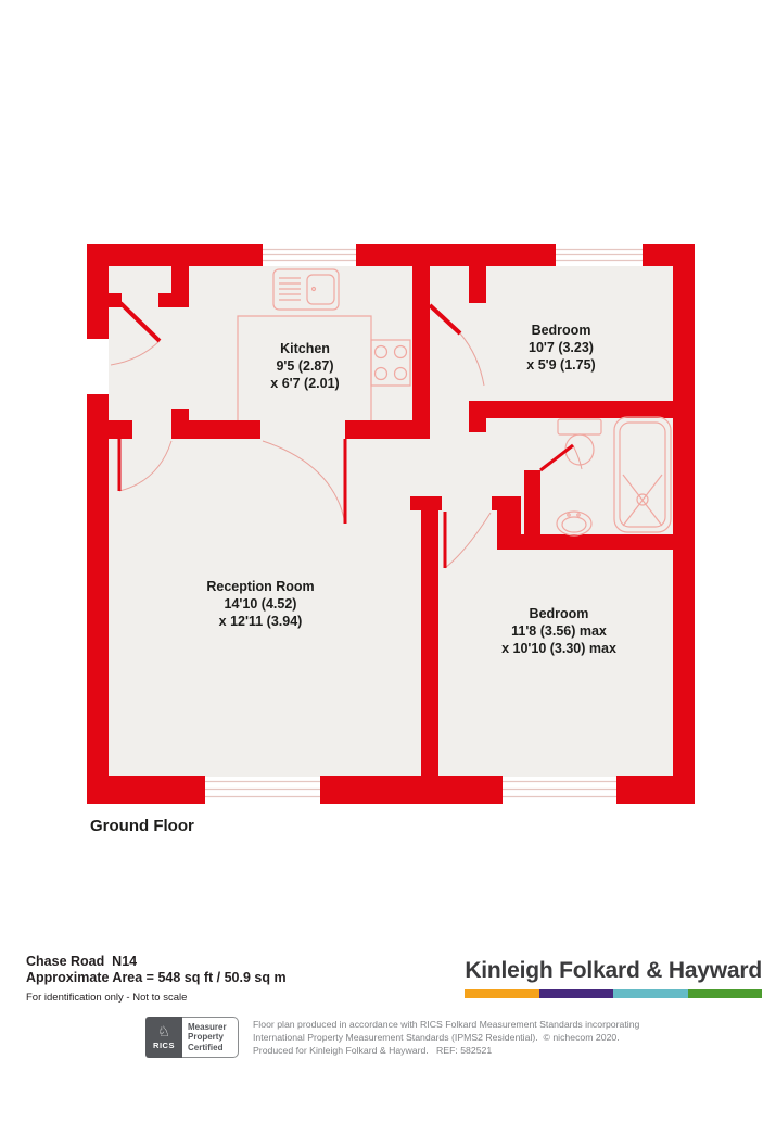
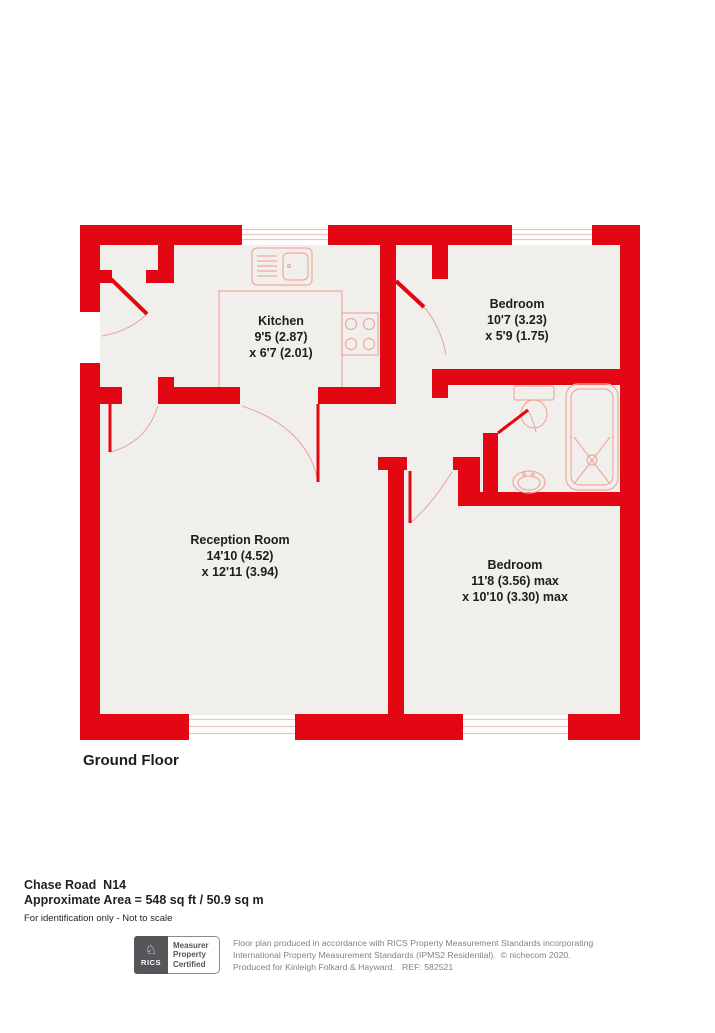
  Kitchen
  9'5 (2.87)
  x 6'7 (2.01)
  Bedroom
  10'7 (3.23)
  x 5'9 (1.75)
  Reception Room
  14'10 (4.52)
  x 12'11 (3.94)
  Bedroom
  11'8 (3.56) max
  x 10'10 (3.30) max
  Ground Floor
  Chase Road N14
  Approximate Area = 548 sq ft / 50.9 sq m
  For identification only - Not to scale
- Kinleigh Folkard & Hayward
  ♘
  RICS
  Measurer
  Property
  Certified
- Floor plan produced in accordance with RICS Folkard Measurement Standards incorporating
+ Floor plan produced in accordance with RICS Property Measurement Standards incorporating
  International Property Measurement Standards (IPMS2 Residential). © nichecom 2020.
  Produced for Kinleigh Folkard & Hayward. REF: 582521
